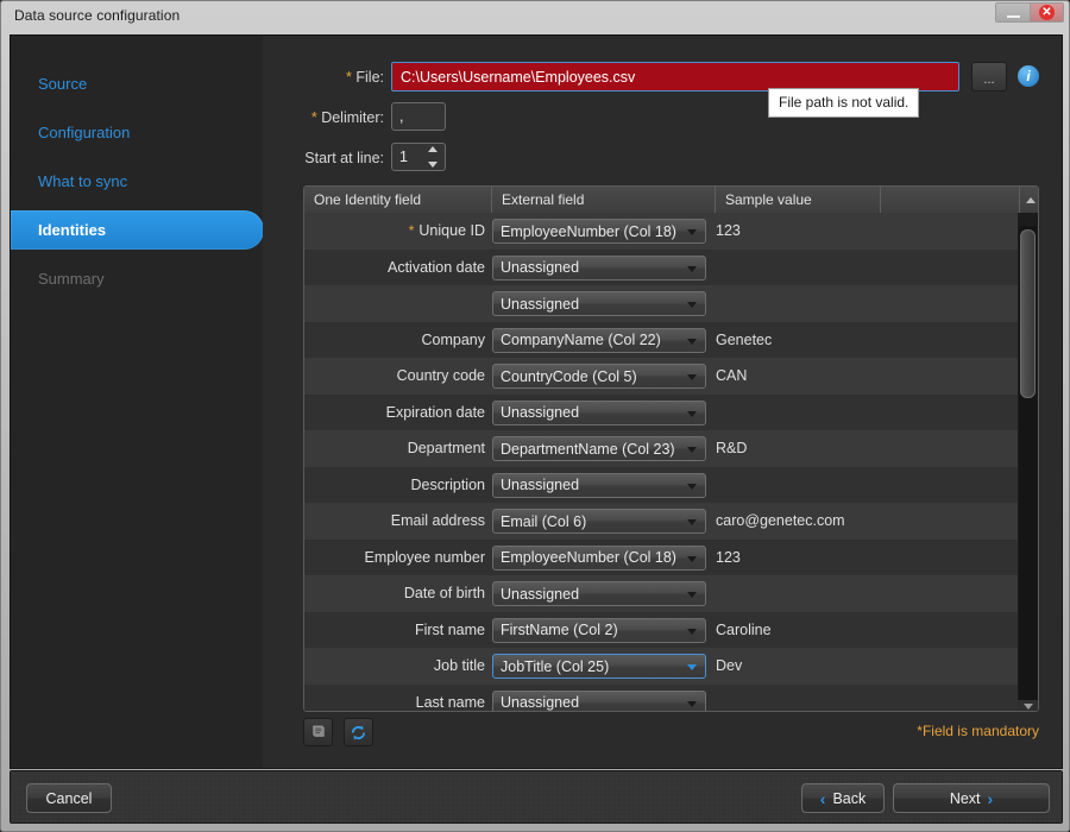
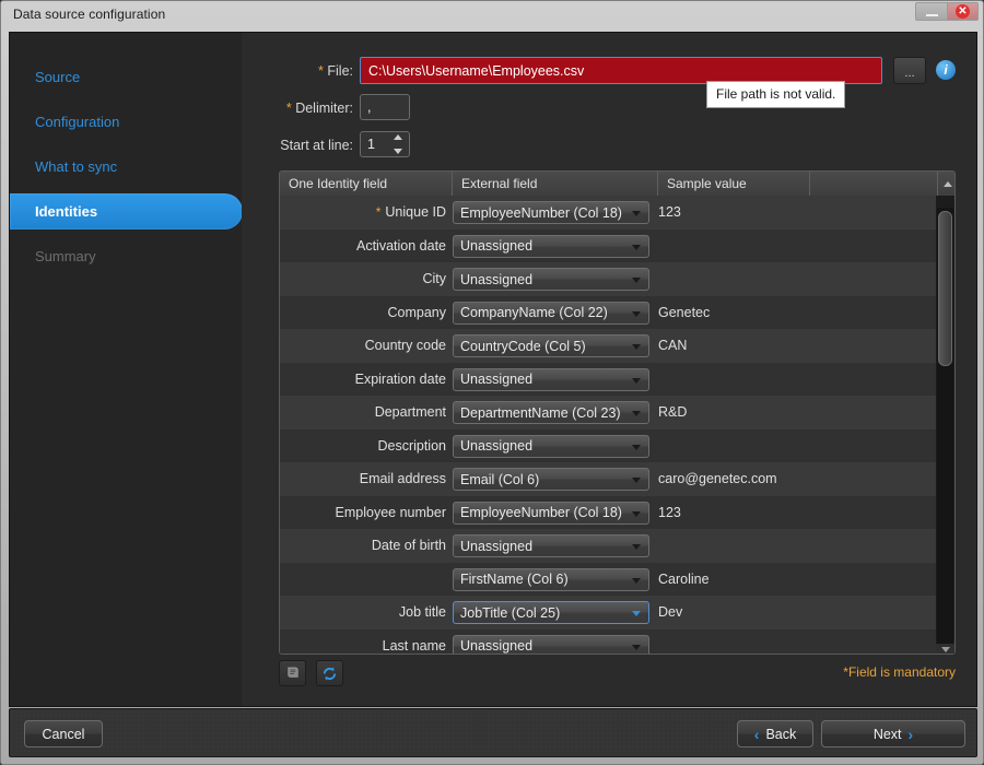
  Data source configuration
  ✕
  Source
  Configuration
  What to sync
  Identities
  Summary
  * File:
  C:\Users\Username\Employees.csv
  ...
  i
  File path is not valid.
  * Delimiter:
  ,
  Start at line:
  1
  One Identity field
  External field
  Sample value
  *
  Unique ID
  EmployeeNumber (Col 18)
  123
  Activation date
  Unassigned
+ City
  Unassigned
  Company
  CompanyName (Col 22)
  Genetec
  Country code
  CountryCode (Col 5)
  CAN
  Expiration date
  Unassigned
  Department
  DepartmentName (Col 23)
  R&D
  Description
  Unassigned
  Email address
  Email (Col 6)
  caro@genetec.com
  Employee number
  EmployeeNumber (Col 18)
  123
  Date of birth
  Unassigned
- First name
- FirstName (Col 2)
+ FirstName (Col 6)
  Caroline
  Job title
  JobTitle (Col 25)
  Dev
  Last name
  Unassigned
  *Field is mandatory
  Cancel
  ‹
  Back
  Next
  ›
